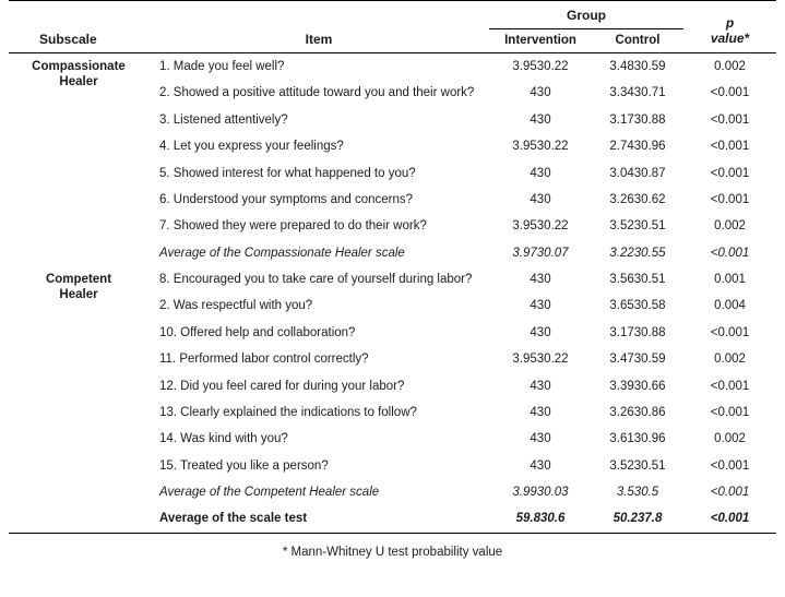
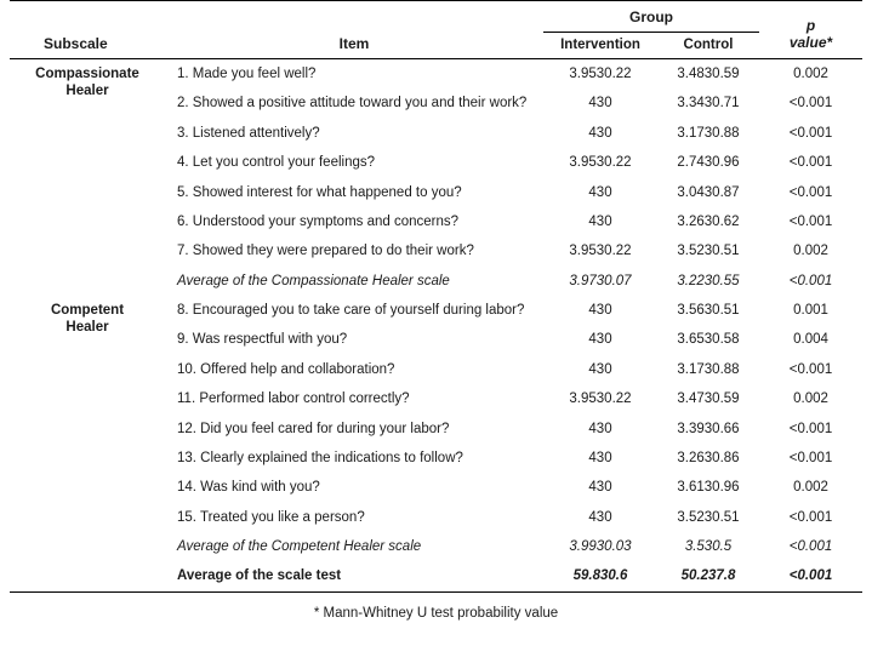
  Subscale	Item	Group	p value*
  Intervention	Control
  Compassionate Healer	1. Made you feel well?	3.9530.22	3.4830.59	0.002
  2. Showed a positive attitude toward you and their work?	430	3.3430.71	<0.001
  3. Listened attentively?	430	3.1730.88	<0.001
- 4. Let you express your feelings?	3.9530.22	2.7430.96	<0.001
+ 4. Let you control your feelings?	3.9530.22	2.7430.96	<0.001
  5. Showed interest for what happened to you?	430	3.0430.87	<0.001
  6. Understood your symptoms and concerns?	430	3.2630.62	<0.001
  7. Showed they were prepared to do their work?	3.9530.22	3.5230.51	0.002
  Average of the Compassionate Healer scale	3.9730.07	3.2230.55	<0.001
  Competent Healer	8. Encouraged you to take care of yourself during labor?	430	3.5630.51	0.001
- 2. Was respectful with you?	430	3.6530.58	0.004
+ 9. Was respectful with you?	430	3.6530.58	0.004
  10. Offered help and collaboration?	430	3.1730.88	<0.001
  11. Performed labor control correctly?	3.9530.22	3.4730.59	0.002
  12. Did you feel cared for during your labor?	430	3.3930.66	<0.001
  13. Clearly explained the indications to follow?	430	3.2630.86	<0.001
  14. Was kind with you?	430	3.6130.96	0.002
  15. Treated you like a person?	430	3.5230.51	<0.001
  Average of the Competent Healer scale	3.9930.03	3.530.5	<0.001
  	Average of the scale test	59.830.6	50.237.8	<0.001
  * Mann-Whitney U test probability value
